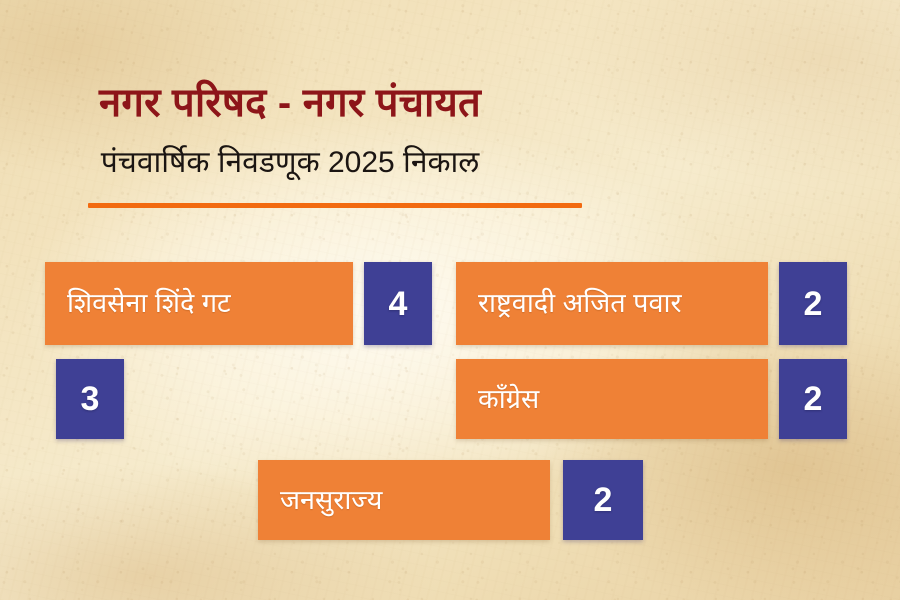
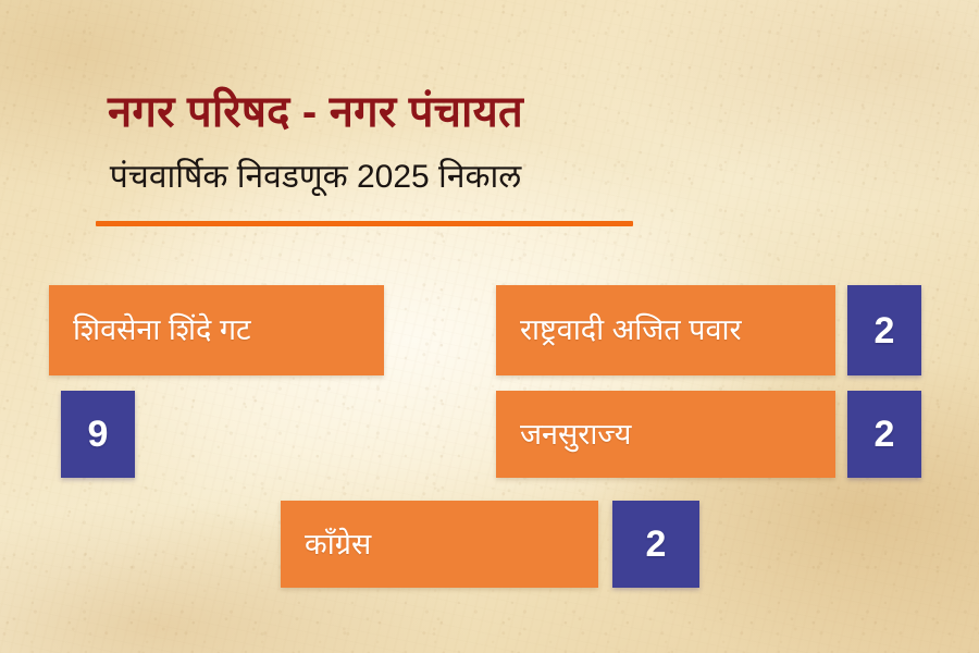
  नगर परिषद - नगर पंचायत
  पंचवार्षिक निवडणूक 2025 निकाल
  शिवसेना शिंदे गट
- 4
- 3
+ 9
  राष्ट्रवादी अजित पवार
  2
- काँग्रेस
+ जनसुराज्य
  2
- जनसुराज्य
+ काँग्रेस
  2
